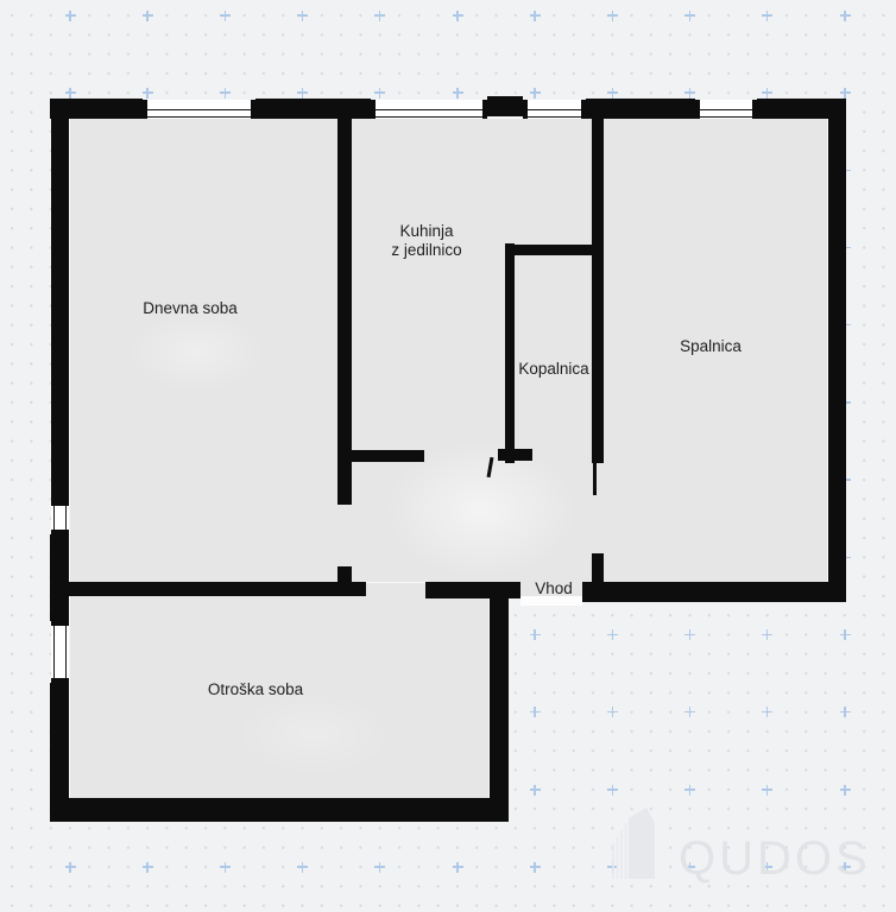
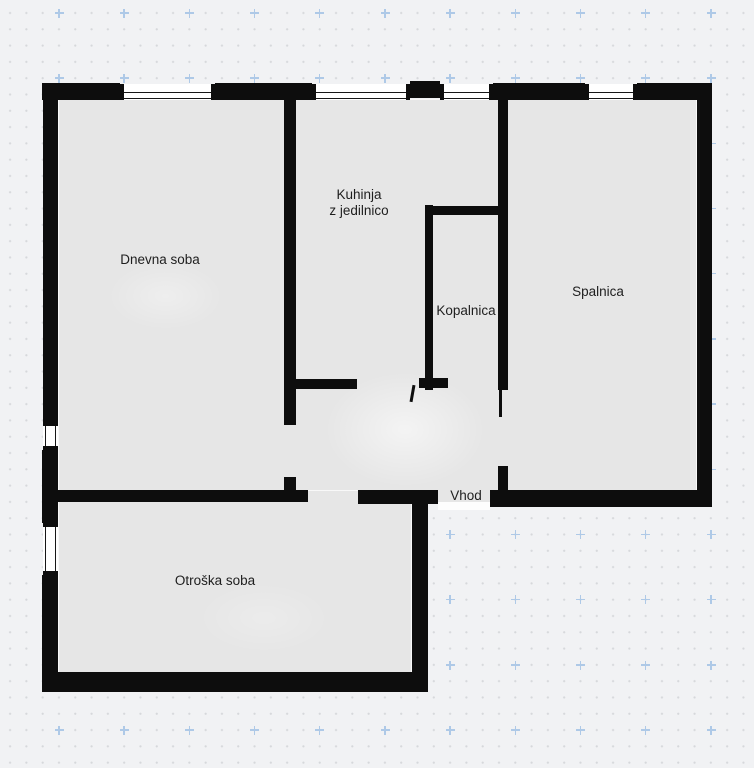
  Dnevna soba
  Kuhinja
  z jedilnico
  Kopalnica
  Spalnica
  Vhod
  Otroška soba
- QUDOS
